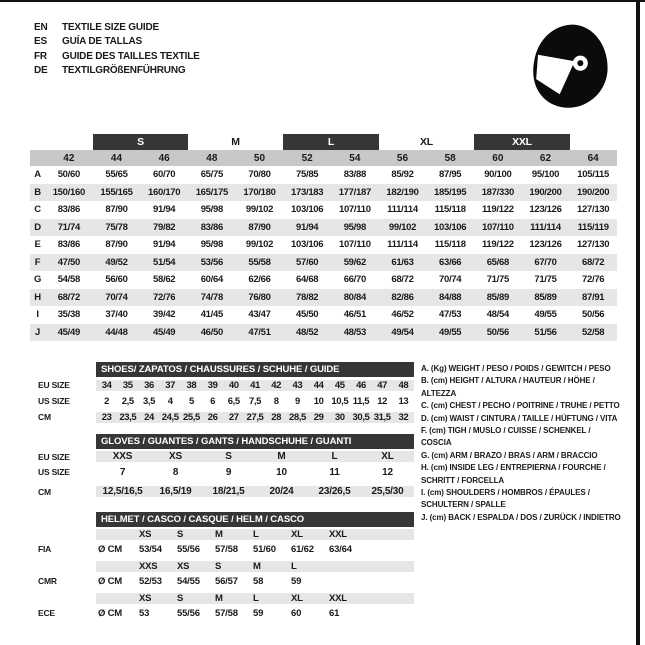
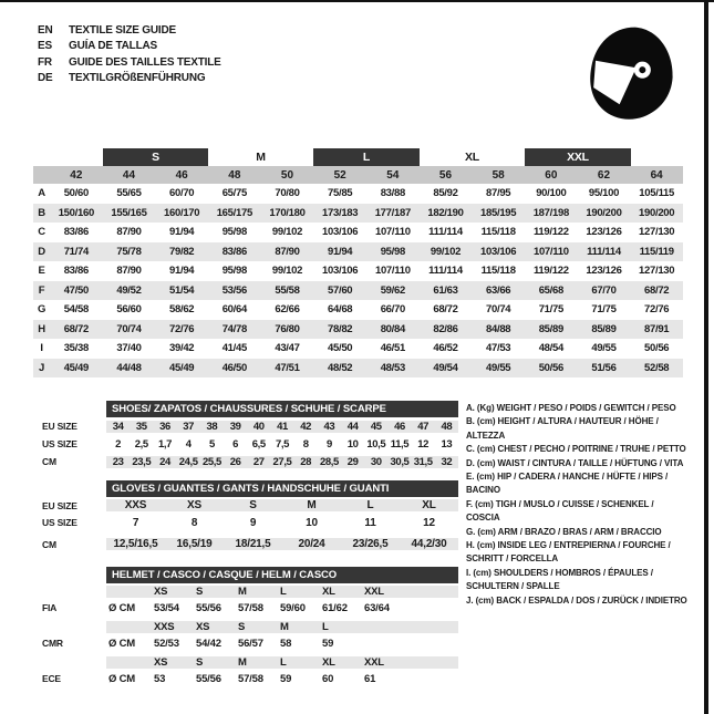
  EN
  TEXTILE SIZE GUIDE
  ES
  GUÍA DE TALLAS
  FR
  GUIDE DES TAILLES TEXTILE
  DE
  TEXTILGRÖßENFÜHRUNG
  S
  M
  L
  XL
  XXL
  42
  44
  46
  48
  50
  52
  54
  56
  58
  60
  62
  64
  A
  50/60
  55/65
  60/70
  65/75
  70/80
  75/85
  83/88
  85/92
  87/95
  90/100
  95/100
  105/115
  B
  150/160
  155/165
  160/170
  165/175
  170/180
  173/183
  177/187
  182/190
  185/195
- 187/330
+ 187/198
  190/200
  190/200
  C
  83/86
  87/90
  91/94
  95/98
  99/102
  103/106
  107/110
  111/114
  115/118
  119/122
  123/126
  127/130
  D
  71/74
  75/78
  79/82
  83/86
  87/90
  91/94
  95/98
  99/102
  103/106
  107/110
  111/114
  115/119
  E
  83/86
  87/90
  91/94
  95/98
  99/102
  103/106
  107/110
  111/114
  115/118
  119/122
  123/126
  127/130
  F
  47/50
  49/52
  51/54
  53/56
  55/58
  57/60
  59/62
  61/63
  63/66
  65/68
  67/70
  68/72
  G
  54/58
  56/60
  58/62
  60/64
  62/66
  64/68
  66/70
  68/72
  70/74
  71/75
  71/75
  72/76
  H
  68/72
  70/74
  72/76
  74/78
  76/80
  78/82
  80/84
  82/86
  84/88
  85/89
  85/89
  87/91
  I
  35/38
  37/40
  39/42
  41/45
  43/47
  45/50
  46/51
  46/52
  47/53
  48/54
  49/55
  50/56
  J
  45/49
  44/48
  45/49
  46/50
  47/51
  48/52
  48/53
  49/54
  49/55
  50/56
  51/56
  52/58
- SHOES/ ZAPATOS / CHAUSSURES / SCHUHE / GUIDE
+ SHOES/ ZAPATOS / CHAUSSURES / SCHUHE / SCARPE
  EU SIZE
  34
  35
  36
  37
  38
  39
  40
  41
  42
  43
  44
  45
  46
  47
  48
  US SIZE
  2
  2,5
- 3,5
+ 1,7
  4
  5
  6
  6,5
  7,5
  8
  9
  10
  10,5
  11,5
  12
  13
  CM
  23
  23,5
  24
  24,5
  25,5
  26
  27
  27,5
  28
  28,5
  29
  30
  30,5
  31,5
  32
  GLOVES / GUANTES / GANTS / HANDSCHUHE / GUANTI
  EU SIZE
  XXS
  XS
  S
  M
  L
  XL
  US SIZE
  7
  8
  9
  10
  11
  12
  CM
  12,5/16,5
  16,5/19
  18/21,5
  20/24
  23/26,5
- 25,5/30
+ 44,2/30
  HELMET / CASCO / CASQUE / HELM / CASCO
  XS
  S
  M
  L
  XL
  XXL
  FIA
  Ø CM
  53/54
  55/56
  57/58
- 51/60
+ 59/60
  61/62
  63/64
  XXS
  XS
  S
  M
  L
  CMR
  Ø CM
  52/53
- 54/55
+ 54/42
  56/57
  58
  59
  XS
  S
  M
  L
  XL
  XXL
  ECE
  Ø CM
  53
  55/56
  57/58
  59
  60
  61
  A. (Kg) WEIGHT / PESO / POIDS / GEWITCH / PESO
  B. (cm) HEIGHT / ALTURA / HAUTEUR / HÖHE / ALTEZZA
  C. (cm) CHEST / PECHO / POITRINE / TRUHE / PETTO
  D. (cm) WAIST / CINTURA / TAILLE / HÜFTUNG / VITA
+ E. (cm) HIP / CADERA / HANCHE / HÜFTE / HIPS / BACINO
  F. (cm) TIGH / MUSLO / CUISSE / SCHENKEL / COSCIA
  G. (cm) ARM / BRAZO / BRAS / ARM / BRACCIO
  H. (cm) INSIDE LEG / ENTREPIERNA / FOURCHE / SCHRITT / FORCELLA
  I. (cm) SHOULDERS / HOMBROS / ÉPAULES / SCHULTERN / SPALLE
  J. (cm) BACK / ESPALDA / DOS / ZURÜCK / INDIETRO
